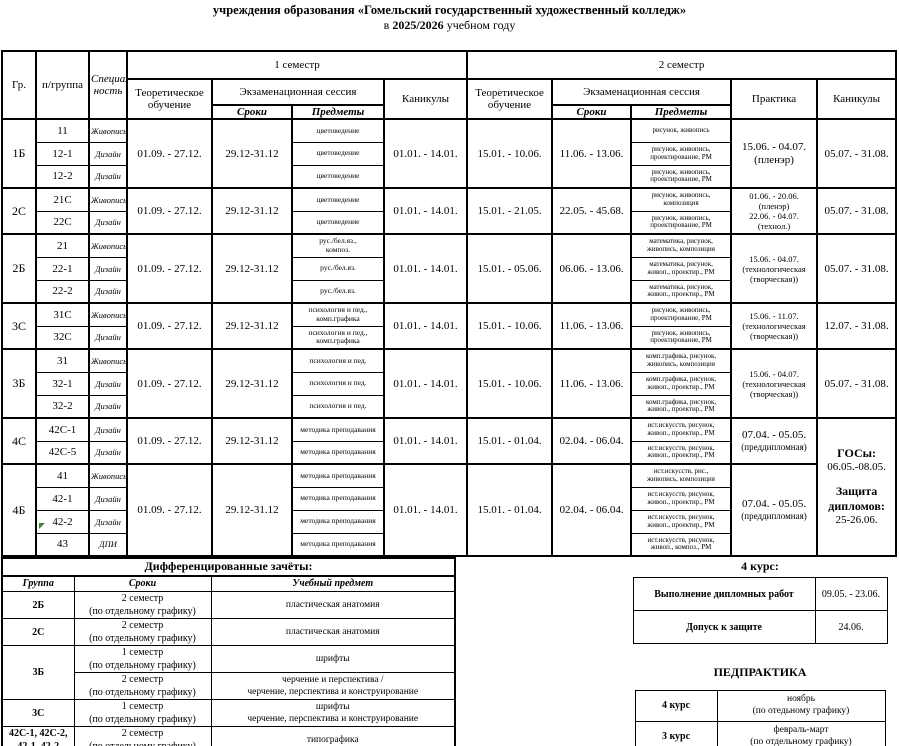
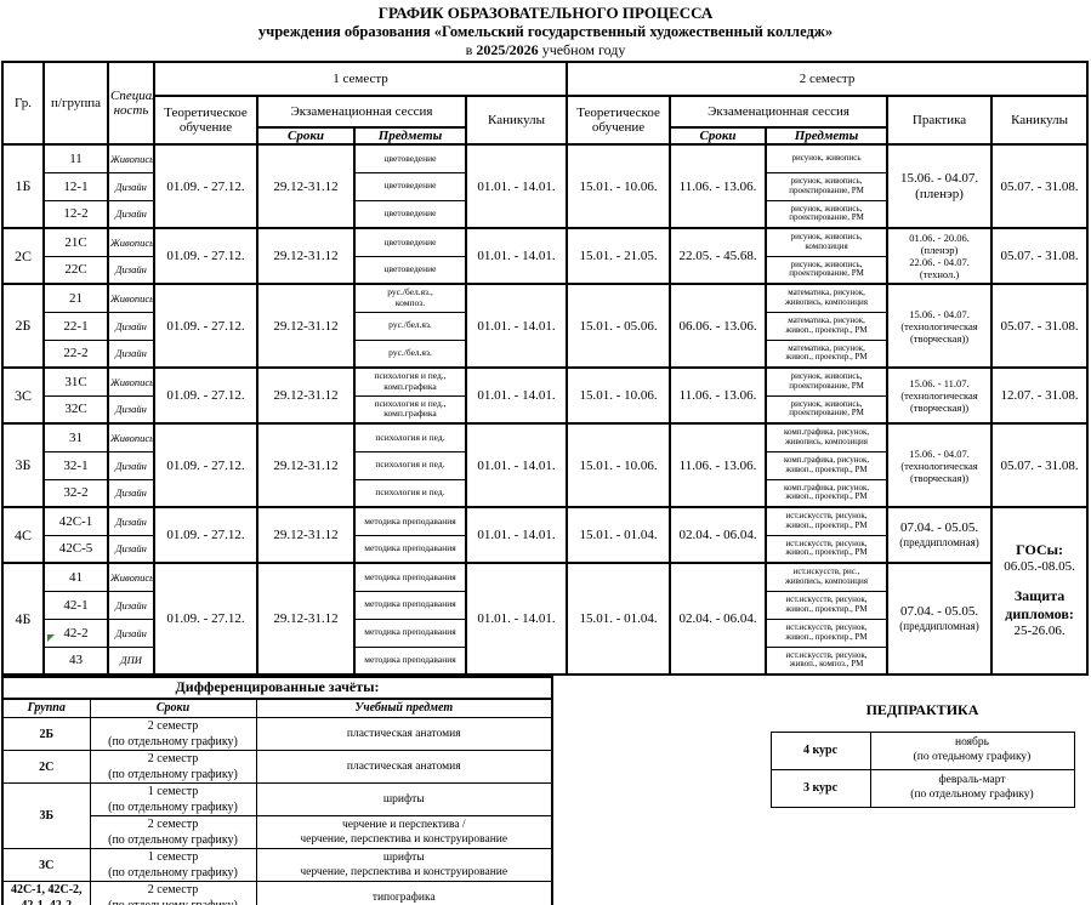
+ ГРАФИК ОБРАЗОВАТЕЛЬНОГО ПРОЦЕССА
  учреждения образования «Гомельский государственный художественный колледж»
  в 2025/2026 учебном году
  Гр.	п/группа	Специа ность	1 семестр	2 семестр
  Теоретическое обучение	Экзаменационная сессия	Каникулы	Теоретическое обучение	Экзаменационная сессия	Практика	Каникулы
  Сроки	Предметы	Сроки	Предметы
  1Б	11	Живопись	01.09. - 27.12.	29.12-31.12	цветоведение	01.01. - 14.01.	15.01. - 10.06.	11.06. - 13.06.	рисунок, живопись	15.06. - 04.07.(пленэр)	05.07. - 31.08.
  12-1	Дизайн	цветоведение	рисунок, живопись,проектирование, РМ
  12-2	Дизайн	цветоведение	рисунок, живопись,проектирование, РМ
  2С	21С	Живопись	01.09. - 27.12.	29.12-31.12	цветоведение	01.01. - 14.01.	15.01. - 21.05.	22.05. - 45.68.	рисунок, живопись,композиция	01.06. - 20.06.(пленэр)22.06. - 04.07.(технол.)	05.07. - 31.08.
  22С	Дизайн	цветоведение	рисунок, живопись,проектирование, РМ
  2Б	21	Живопись	01.09. - 27.12.	29.12-31.12	рус./бел.яз.,композ.	01.01. - 14.01.	15.01. - 05.06.	06.06. - 13.06.	математика, рисунок,живопись, композиция	15.06. - 04.07.(технологическая(творческая))	05.07. - 31.08.
  22-1	Дизайн	рус./бел.яз.	математика, рисунок,живоп., проектир., РМ
  22-2	Дизайн	рус./бел.яз.	математика, рисунок,живоп., проектир., РМ
  3С	31С	Живопись	01.09. - 27.12.	29.12-31.12	психология и пед.,комп.графика	01.01. - 14.01.	15.01. - 10.06.	11.06. - 13.06.	рисунок, живопись,проектирование, РМ	15.06. - 11.07.(технологическая(творческая))	12.07. - 31.08.
  32С	Дизайн	психология и пед.,комп.графика	рисунок, живопись,проектирование, РМ
  3Б	31	Живопись	01.09. - 27.12.	29.12-31.12	психология и пед.	01.01. - 14.01.	15.01. - 10.06.	11.06. - 13.06.	комп.графика, рисунок,живопись, композиция	15.06. - 04.07.(технологическая(творческая))	05.07. - 31.08.
  32-1	Дизайн	психология и пед.	комп.графика, рисунок,живоп., проектир., РМ
  32-2	Дизайн	психология и пед.	комп.графика, рисунок,живоп., проектир., РМ
  4С	42С-1	Дизайн	01.09. - 27.12.	29.12-31.12	методика преподавания	01.01. - 14.01.	15.01. - 01.04.	02.04. - 06.04.	ист.искусств, рисунок,живоп., проектир., РМ	07.04. - 05.05.(преддипломная)	ГОСы:06.05.-08.05.Защитадипломов:25-26.06.
  42С-5	Дизайн	методика преподавания	ист.искусств, рисунок,живоп., проектир., РМ
  4Б	41	Живопись	01.09. - 27.12.	29.12-31.12	методика преподавания	01.01. - 14.01.	15.01. - 01.04.	02.04. - 06.04.	ист.искусств, рис.,живопись, композиция	07.04. - 05.05.(преддипломная)
  42-1	Дизайн	методика преподавания	ист.искусств, рисунок,живоп., проектир., РМ
  42-2	Дизайн	методика преподавания	ист.искусств, рисунок,живоп., проектир., РМ
  43	ДПИ	методика преподавания	ист.искусств, рисунок,живоп., композ., РМ
  Дифференцированные зачёты:
  Группа	Сроки	Учебный предмет
  2Б	2 семестр(по отдельному графику)	пластическая анатомия
  2С	2 семестр(по отдельному графику)	пластическая анатомия
  3Б	1 семестр(по отдельному графику)	шрифты
  2 семестр(по отдельному графику)	черчение и перспектива /черчение, перспектива и конструирование
  3С	1 семестр(по отдельному графику)	шрифтычерчение, перспектива и конструирование
- 4 курс:
- Выполнение дипломных работ	09.05. - 23.06.
- Допуск к защите	24.06.
  ПЕДПРАКТИКА
  4 курс	ноябрь(по отедьному графику)
  3 курс	февраль-март(по отдельному графику)
